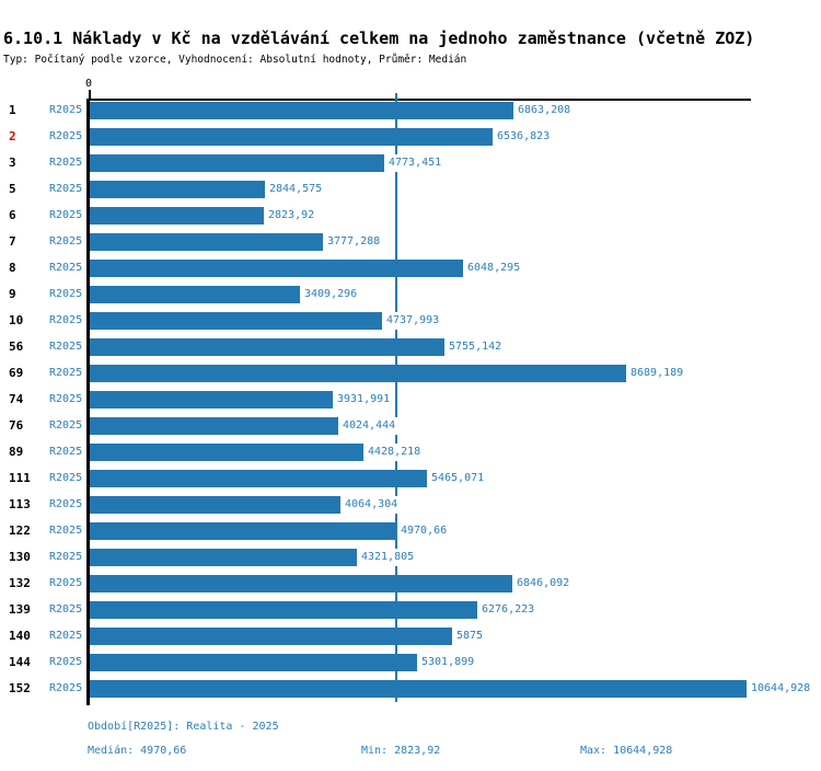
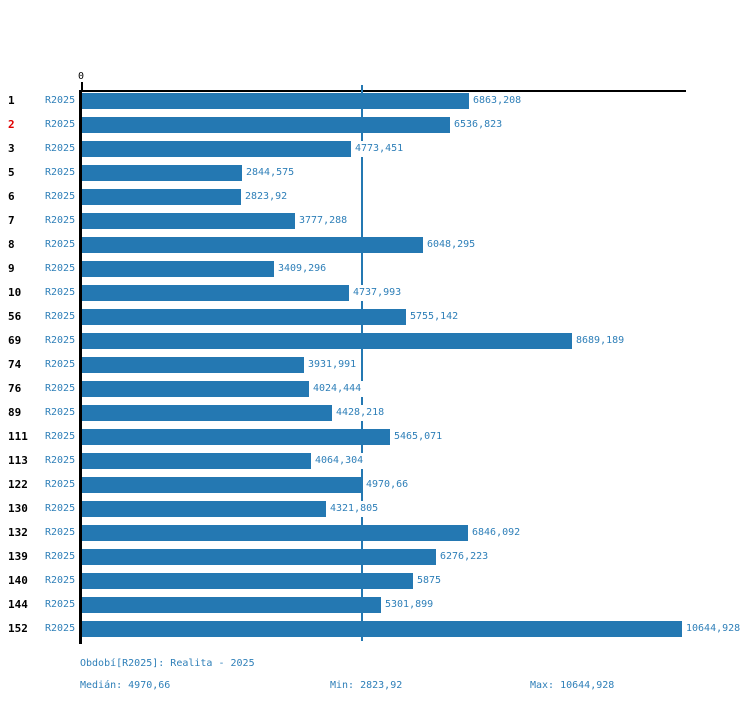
- 6.10.1 Náklady v Kč na vzdělávání celkem na jednoho zaměstnance (včetně ZOZ)
- Typ: Počítaný podle vzorce, Vyhodnocení: Absolutní hodnoty, Průměr: Medián
  0
  1
  R2025
  6863,208
  2
  R2025
  6536,823
  3
  R2025
  4773,451
  5
  R2025
  2844,575
  6
  R2025
  2823,92
  7
  R2025
  3777,288
  8
  R2025
  6048,295
  9
  R2025
  3409,296
  10
  R2025
  4737,993
  56
  R2025
  5755,142
  69
  R2025
  8689,189
  74
  R2025
  3931,991
  76
  R2025
  4024,444
  89
  R2025
  4428,218
  111
  R2025
  5465,071
  113
  R2025
  4064,304
  122
  R2025
  4970,66
  130
  R2025
  4321,805
  132
  R2025
  6846,092
  139
  R2025
  6276,223
  140
  R2025
  5875
  144
  R2025
  5301,899
  152
  R2025
  10644,928
  Období[R2025]: Realita - 2025
  Medián: 4970,66
  Min: 2823,92
  Max: 10644,928
